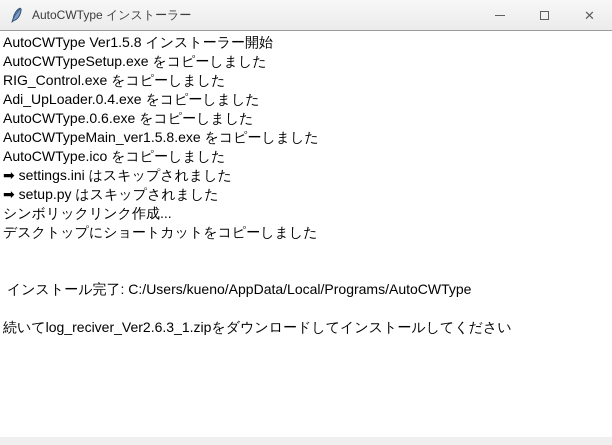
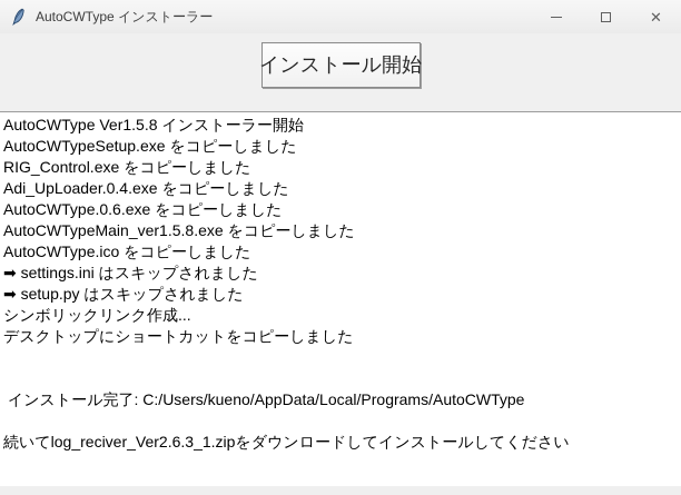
  AutoCWType インストーラー
  ✕
+ インストール開始
  AutoCWType Ver1.5.8 インストーラー開始
  AutoCWTypeSetup.exe をコピーしました
  RIG_Control.exe をコピーしました
  Adi_UpLoader.0.4.exe をコピーしました
  AutoCWType.0.6.exe をコピーしました
  AutoCWTypeMain_ver1.5.8.exe をコピーしました
  AutoCWType.ico をコピーしました
  ➡ settings.ini はスキップされました
  ➡ setup.py はスキップされました
  シンボリックリンク作成...
  デスクトップにショートカットをコピーしました
  インストール完了: C:/Users/kueno/AppData/Local/Programs/AutoCWType
  続いてlog_reciver_Ver2.6.3_1.zipをダウンロードしてインストールしてください
